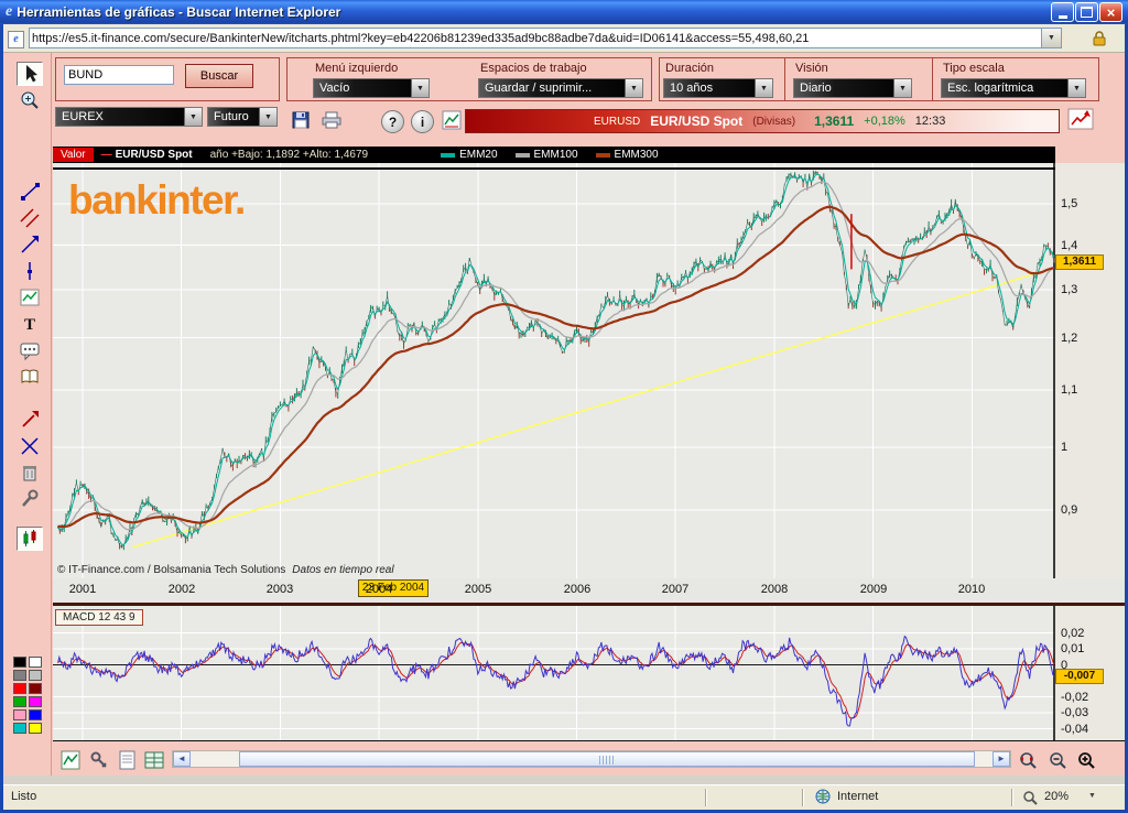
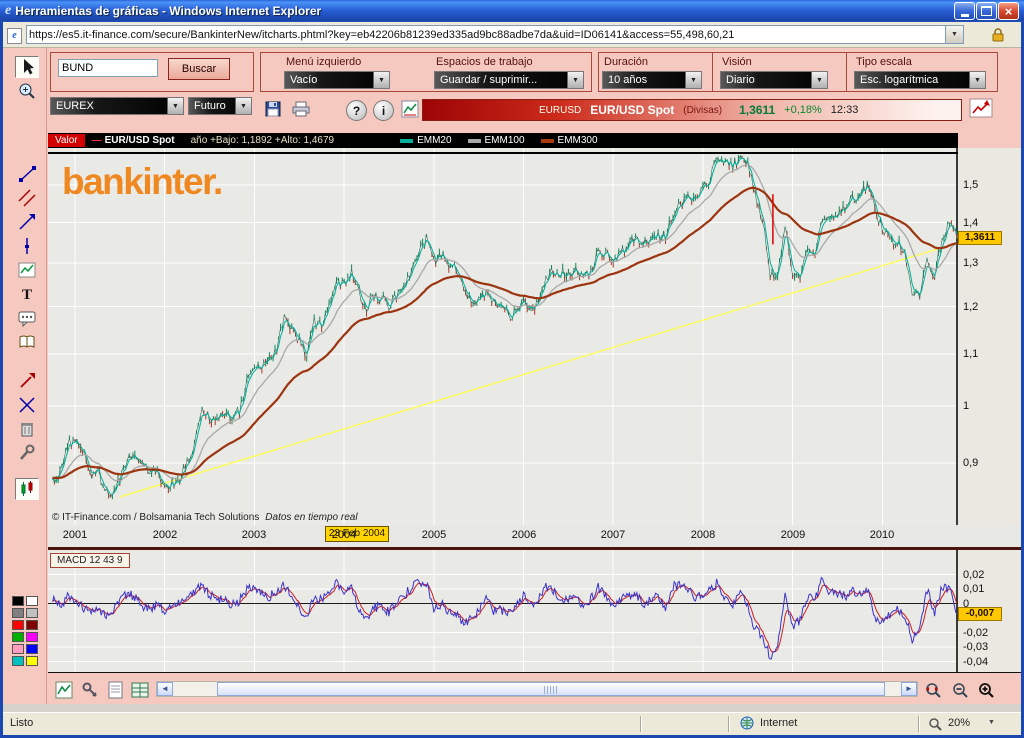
  e
- Herramientas de gráficas - Buscar Internet Explorer
+ Herramientas de gráficas - Windows Internet Explorer
  ×
  e
  https://es5.it-finance.com/secure/BankinterNew/itcharts.phtml?key=eb42206b81239ed335ad9bc88adbe7da&uid=ID06141&access=55,498,60,21
  T
  BUND
  Buscar
  EUREX
  Futuro
  Menú izquierdo
  Vacío
  Espacios de trabajo
  Guardar / suprimir...
  Duración
  10 años
  Visión
  Diario
  Tipo escala
  Esc. logarítmica
  ?
  i
  EURUSD
  EUR/USD Spot
  (Divisas)
  1,3611
  +0,18%
  12:33
  Valor
  —
  EUR/USD Spot
  año +Bajo: 1,1892 +Alto: 1,4679
  EMM20
  EMM100
  EMM300
  bankinter.
  © IT-Finance.com / Bolsamania Tech Solutions Datos en tiempo real
  1,3611
  1,5
  1,4
  1,3
  1,2
  1,1
  1
  0,9
  23 Feb 2004
  2001
  2002
  2003
  2004
  2005
  2006
  2007
  2008
  2009
  2010
  MACD 12 43 9
  -0,007
  0,02
  0,01
  0
  -0,02
  -0,03
  -0,04
  ◄
  ►
  Listo
  Internet
  20%
